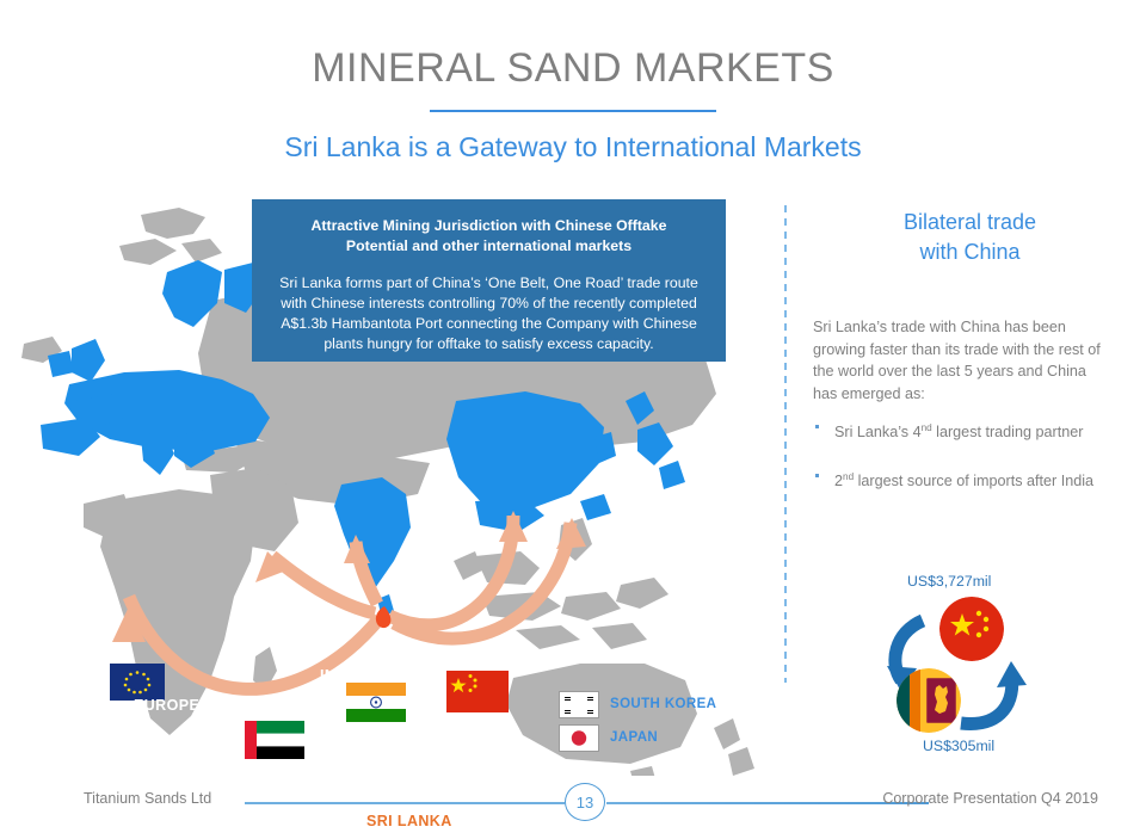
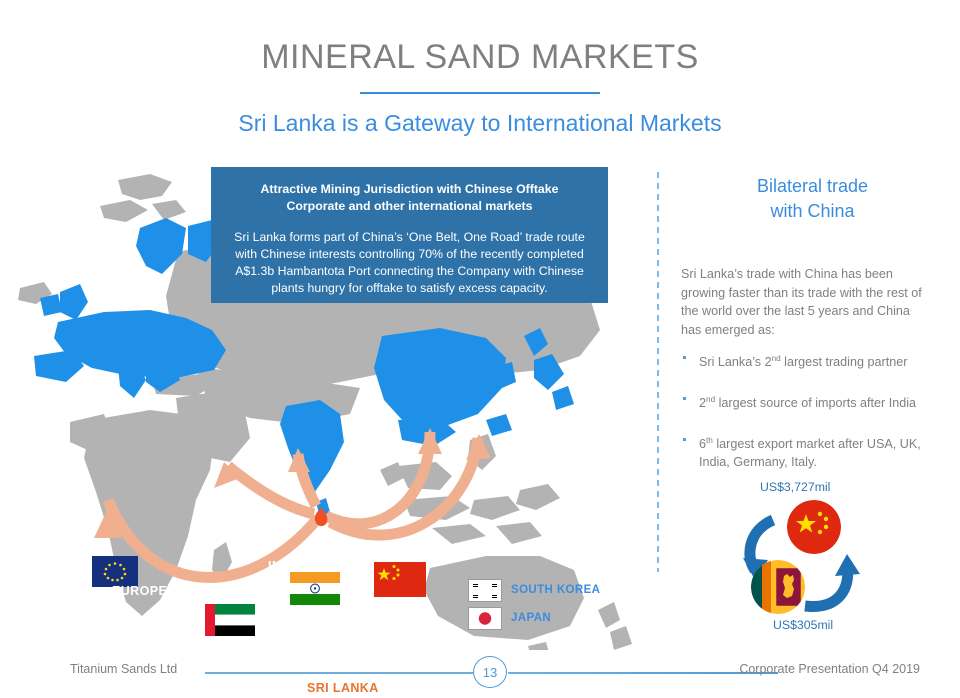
  MINERAL SAND MARKETS
  Sri Lanka is a Gateway to International Markets
  EUROPE
  UAE
  INDIA
  CHINA
  SRI LANKA
  SOUTH KOREA
  JAPAN
  Attractive Mining Jurisdiction with Chinese Offtake
- Potential and other international markets
+ Corporate and other international markets
  Sri Lanka forms part of China’s ‘One Belt, One Road’ trade route with Chinese interests controlling 70% of the recently completed A$1.3b Hambantota Port connecting the Company with Chinese plants hungry for offtake to satisfy excess capacity.
  Bilateral trade
  with China
  Sri Lanka’s trade with China has been growing faster than its trade with the rest of the world over the last 5 years and China has emerged as:
- Sri Lanka’s 4nd largest trading partner
+ Sri Lanka’s 2nd largest trading partner
  2nd largest source of imports after India
+ 6th largest export market after USA, UK, India, Germany, Italy.
  US$3,727mil
  US$305mil
  Titanium Sands Ltd
  13
  Corporate Presentation Q4 2019
